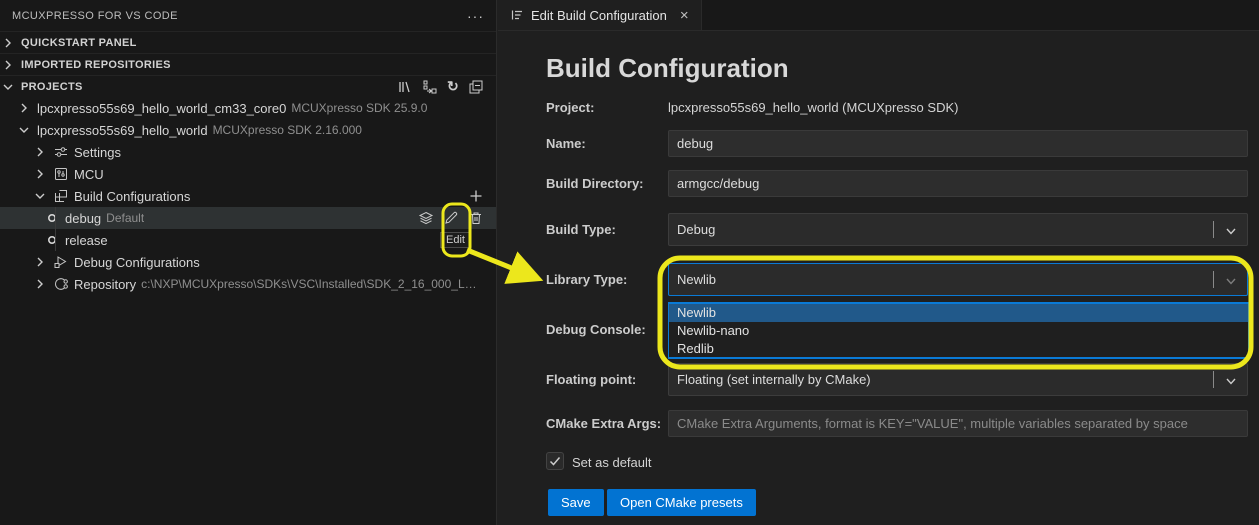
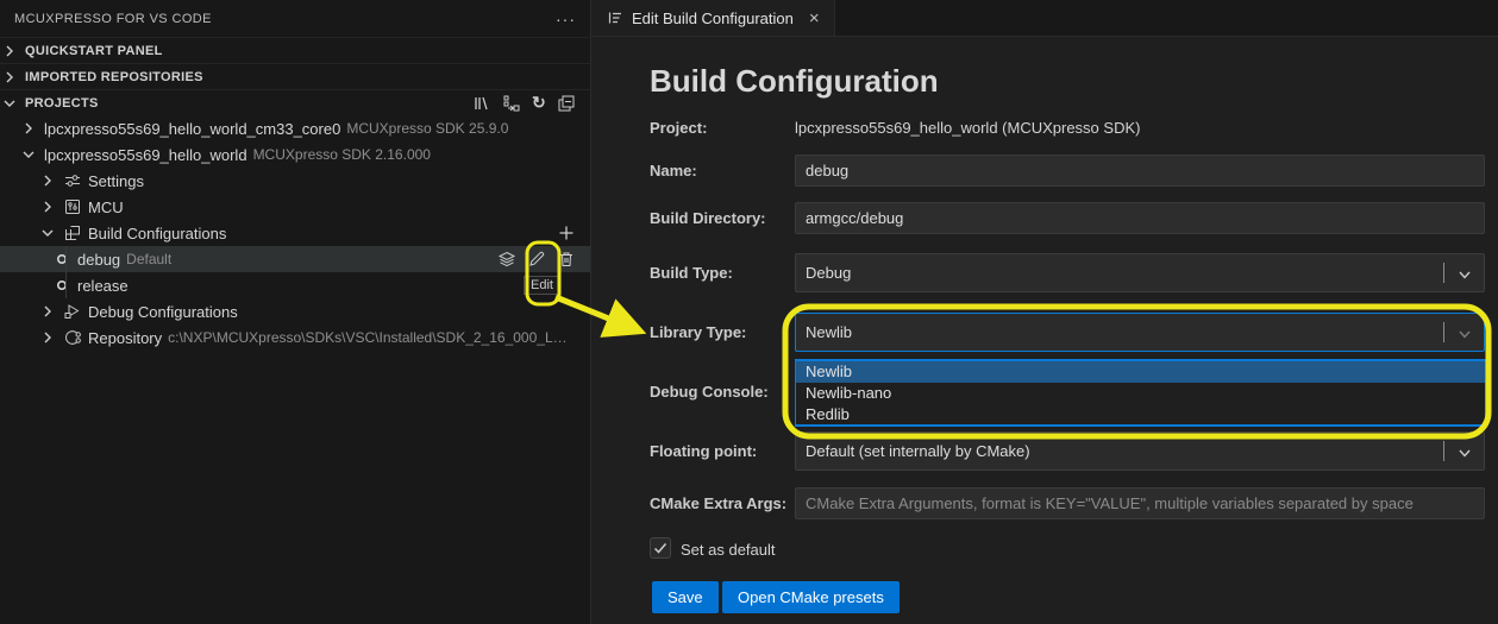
  MCUXPRESSO FOR VS CODE
  ···
  QUICKSTART PANEL
  IMPORTED REPOSITORIES
  PROJECTS
  ↻
  lpcxpresso55s69_hello_world_cm33_core0
  MCUXpresso SDK 25.9.0
  lpcxpresso55s69_hello_world
  MCUXpresso SDK 2.16.000
  Settings
  MCU
  Build Configurations
  debug
  Default
  release
  Debug Configurations
  Repository
  c:\NXP\MCUXpresso\SDKs\VSC\Installed\SDK_2_16_000_LPC
  Edit Build Configuration
  ×
  Build Configuration
  Project:
  lpcxpresso55s69_hello_world (MCUXpresso SDK)
  Name:
  debug
  Build Directory:
  armgcc/debug
  Build Type:
  Debug
  Library Type:
  Newlib
  Debug Console:
  Newlib
  Newlib-nano
  Redlib
  Floating point:
- Floating (set internally by CMake)
+ Default (set internally by CMake)
  CMake Extra Args:
  CMake Extra Arguments, format is KEY="VALUE", multiple variables separated by space
  Set as default
  Save
  Open CMake presets
  Edit
